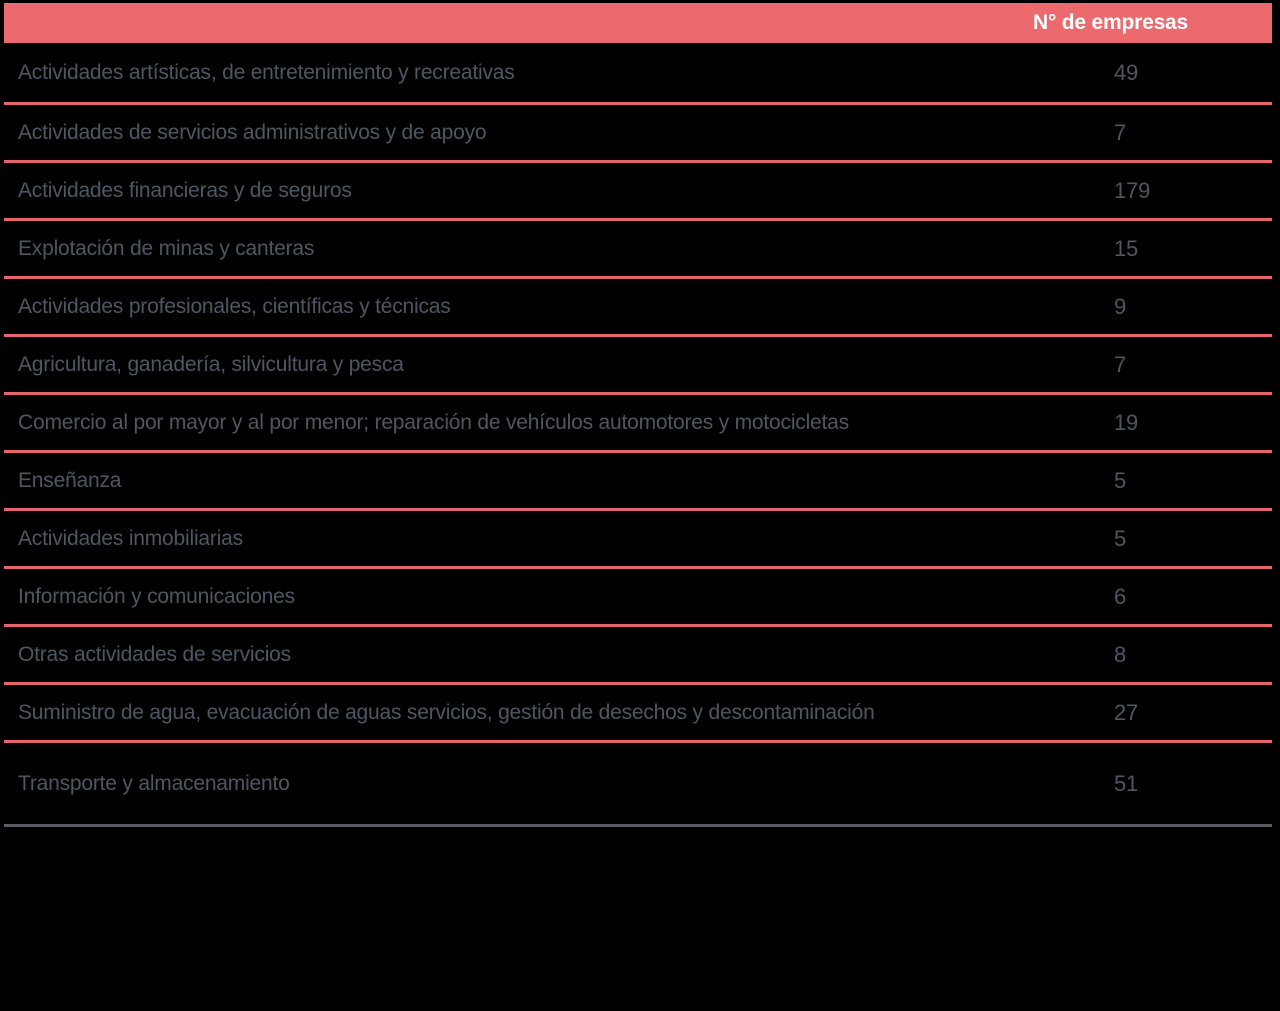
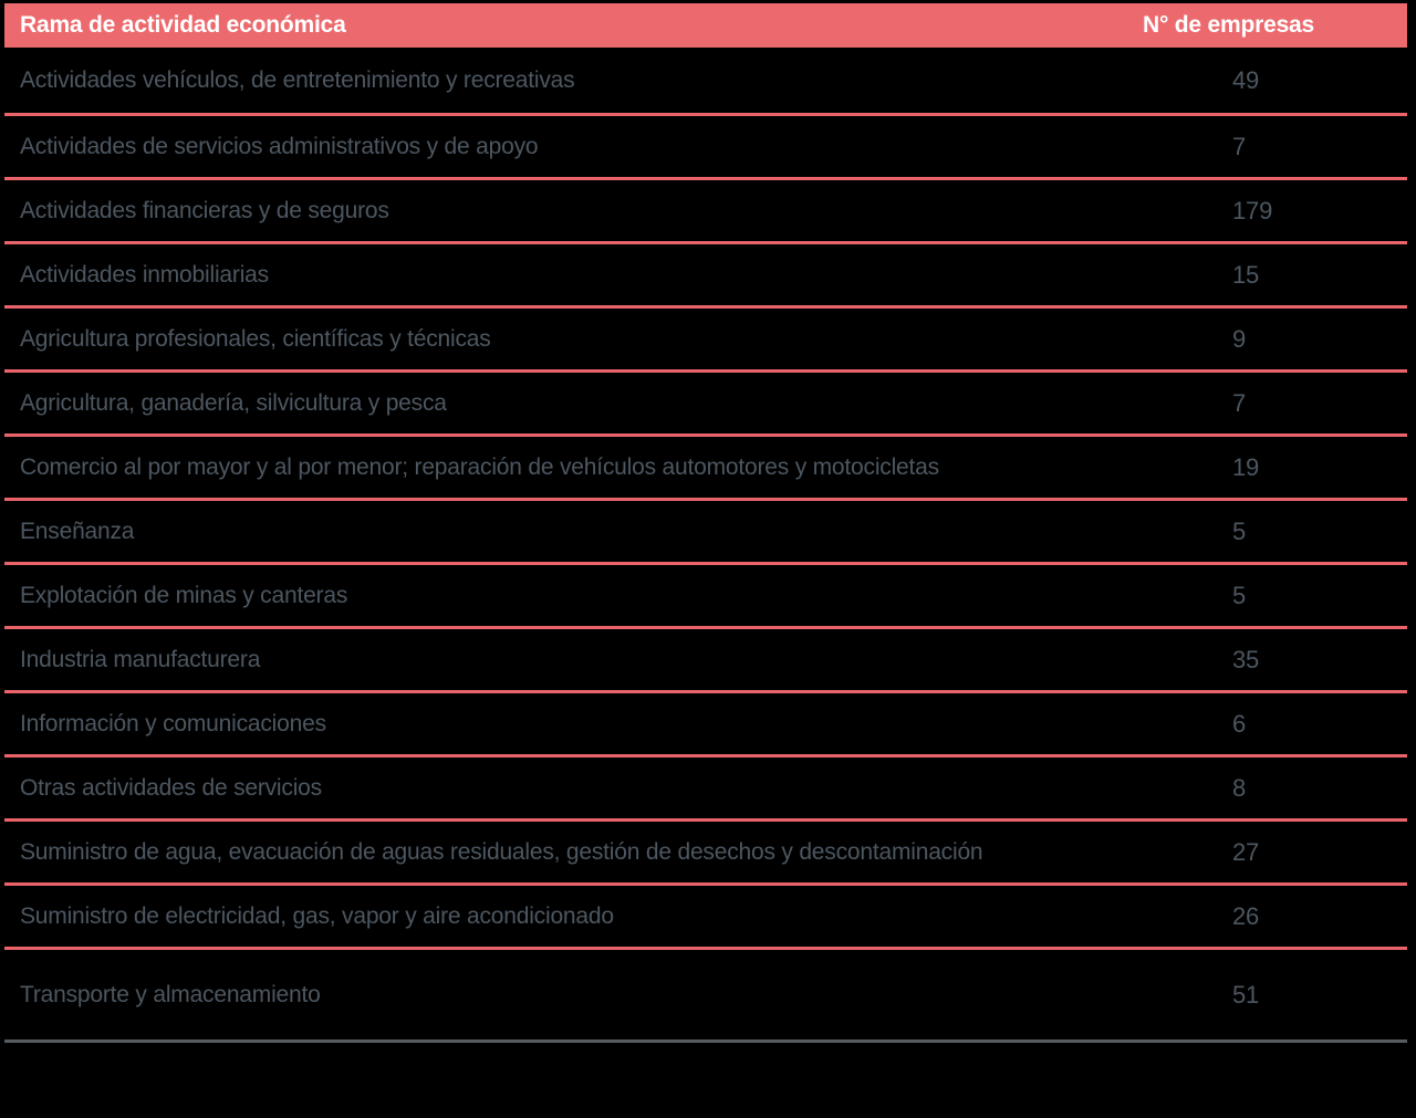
+ Rama de actividad económica
  N° de empresas
- Actividades artísticas, de entretenimiento y recreativas
+ Actividades vehículos, de entretenimiento y recreativas
  49
  Actividades de servicios administrativos y de apoyo
  7
  Actividades financieras y de seguros
  179
- Explotación de minas y canteras
+ Actividades inmobiliarias
  15
- Actividades profesionales, científicas y técnicas
+ Agricultura profesionales, científicas y técnicas
  9
  Agricultura, ganadería, silvicultura y pesca
  7
  Comercio al por mayor y al por menor; reparación de vehículos automotores y motocicletas
  19
  Enseñanza
  5
- Actividades inmobiliarias
+ Explotación de minas y canteras
  5
+ Industria manufacturera
+ 35
  Información y comunicaciones
  6
  Otras actividades de servicios
  8
- Suministro de agua, evacuación de aguas servicios, gestión de desechos y descontaminación
+ Suministro de agua, evacuación de aguas residuales, gestión de desechos y descontaminación
  27
+ Suministro de electricidad, gas, vapor y aire acondicionado
+ 26
  Transporte y almacenamiento
  51
